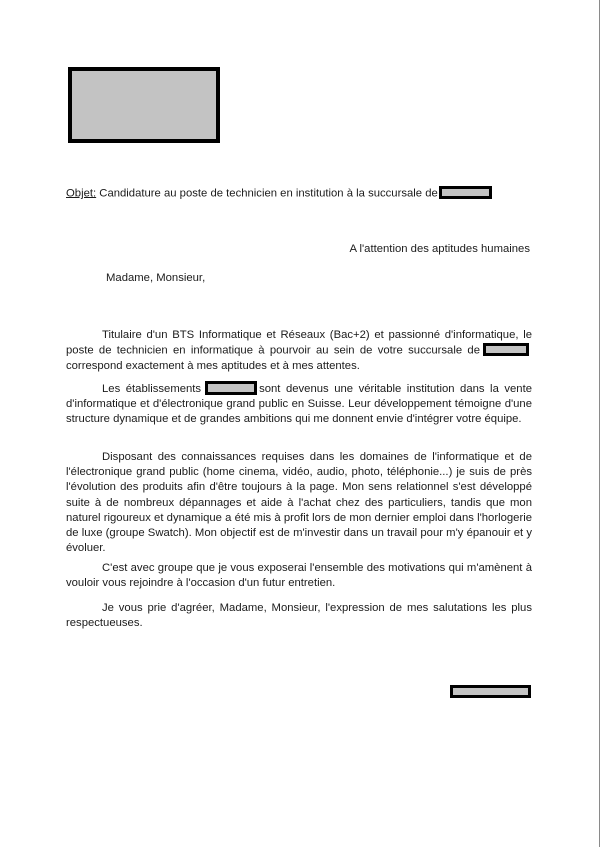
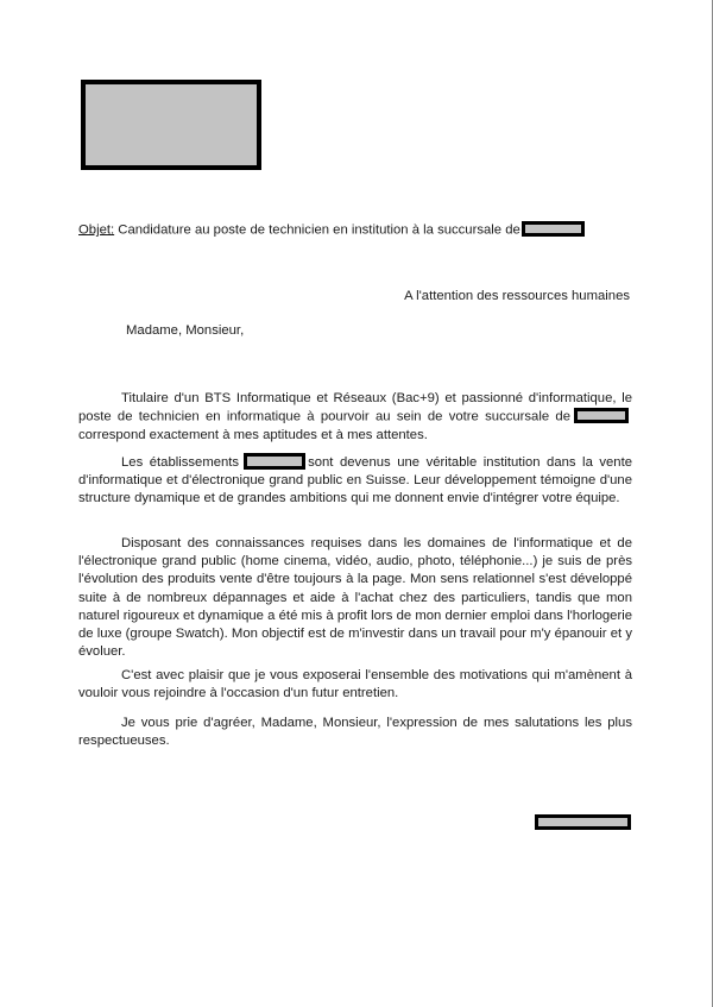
  Objet: Candidature au poste de technicien en institution à la succursale de
- A l'attention des aptitudes humaines
+ A l'attention des ressources humaines
  Madame, Monsieur,
- Titulaire d'un BTS Informatique et Réseaux (Bac+2) et passionné d'informatique, le poste de technicien en informatique à pourvoir au sein de votre succursale decorrespond exactement à mes aptitudes et à mes attentes.
+ Titulaire d'un BTS Informatique et Réseaux (Bac+9) et passionné d'informatique, le poste de technicien en informatique à pourvoir au sein de votre succursale decorrespond exactement à mes aptitudes et à mes attentes.
  Les établissements sont devenus une véritable institution dans la vente d'informatique et d'électronique grand public en Suisse. Leur développement témoigne d'une structure dynamique et de grandes ambitions qui me donnent envie d'intégrer votre équipe.
- Disposant des connaissances requises dans les domaines de l'informatique et de l'électronique grand public (home cinema, vidéo, audio, photo, téléphonie...) je suis de près l'évolution des produits afin d'être toujours à la page. Mon sens relationnel s'est développé suite à de nombreux dépannages et aide à l'achat chez des particuliers, tandis que mon naturel rigoureux et dynamique a été mis à profit lors de mon dernier emploi dans l'horlogerie de luxe (groupe Swatch). Mon objectif est de m'investir dans un travail pour m'y épanouir et y évoluer.
+ Disposant des connaissances requises dans les domaines de l'informatique et de l'électronique grand public (home cinema, vidéo, audio, photo, téléphonie...) je suis de près l'évolution des produits vente d'être toujours à la page. Mon sens relationnel s'est développé suite à de nombreux dépannages et aide à l'achat chez des particuliers, tandis que mon naturel rigoureux et dynamique a été mis à profit lors de mon dernier emploi dans l'horlogerie de luxe (groupe Swatch). Mon objectif est de m'investir dans un travail pour m'y épanouir et y évoluer.
- C'est avec groupe que je vous exposerai l'ensemble des motivations qui m'amènent à vouloir vous rejoindre à l'occasion d'un futur entretien.
+ C'est avec plaisir que je vous exposerai l'ensemble des motivations qui m'amènent à vouloir vous rejoindre à l'occasion d'un futur entretien.
  Je vous prie d'agréer, Madame, Monsieur, l'expression de mes salutations les plus respectueuses.
